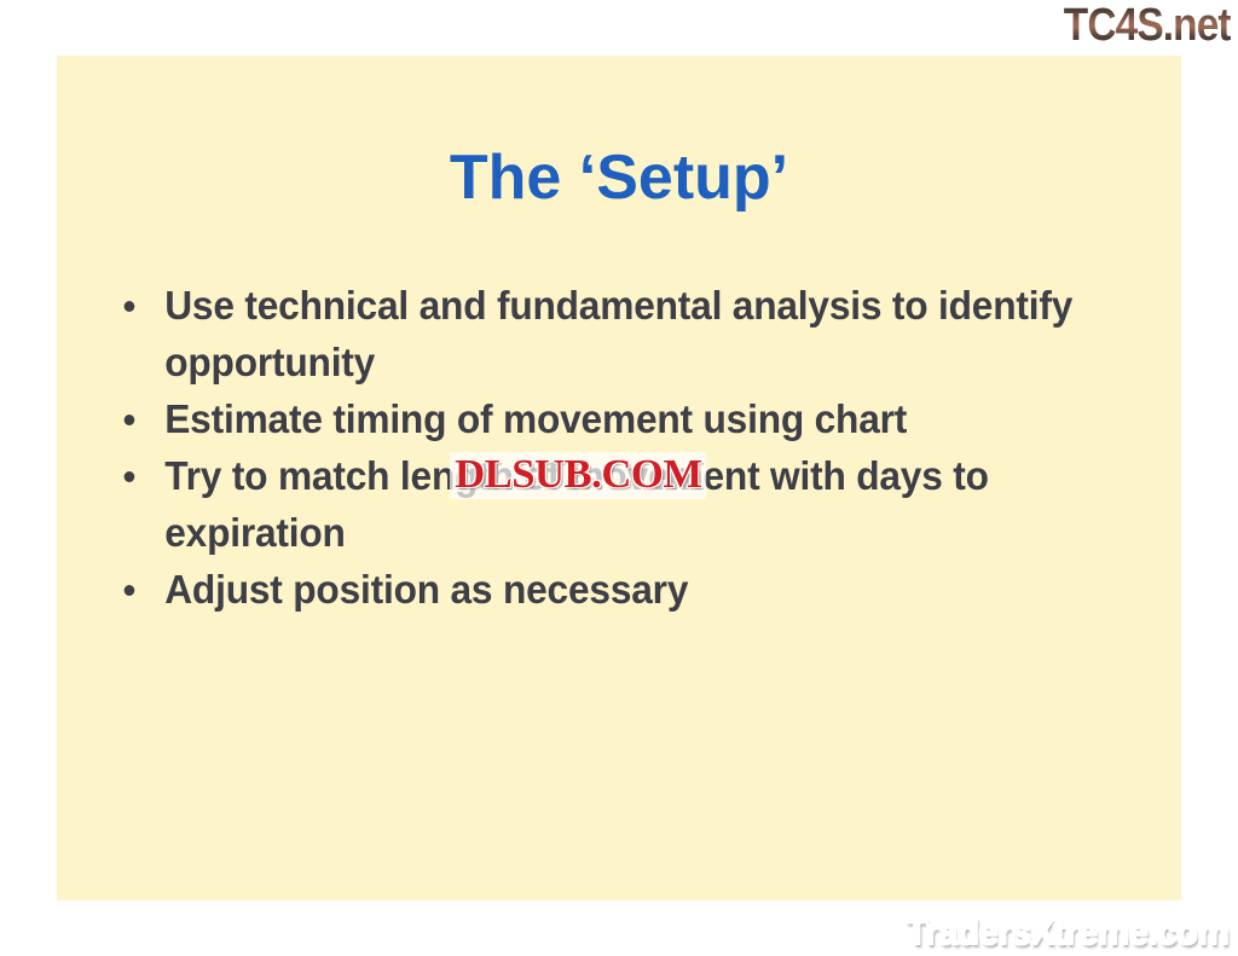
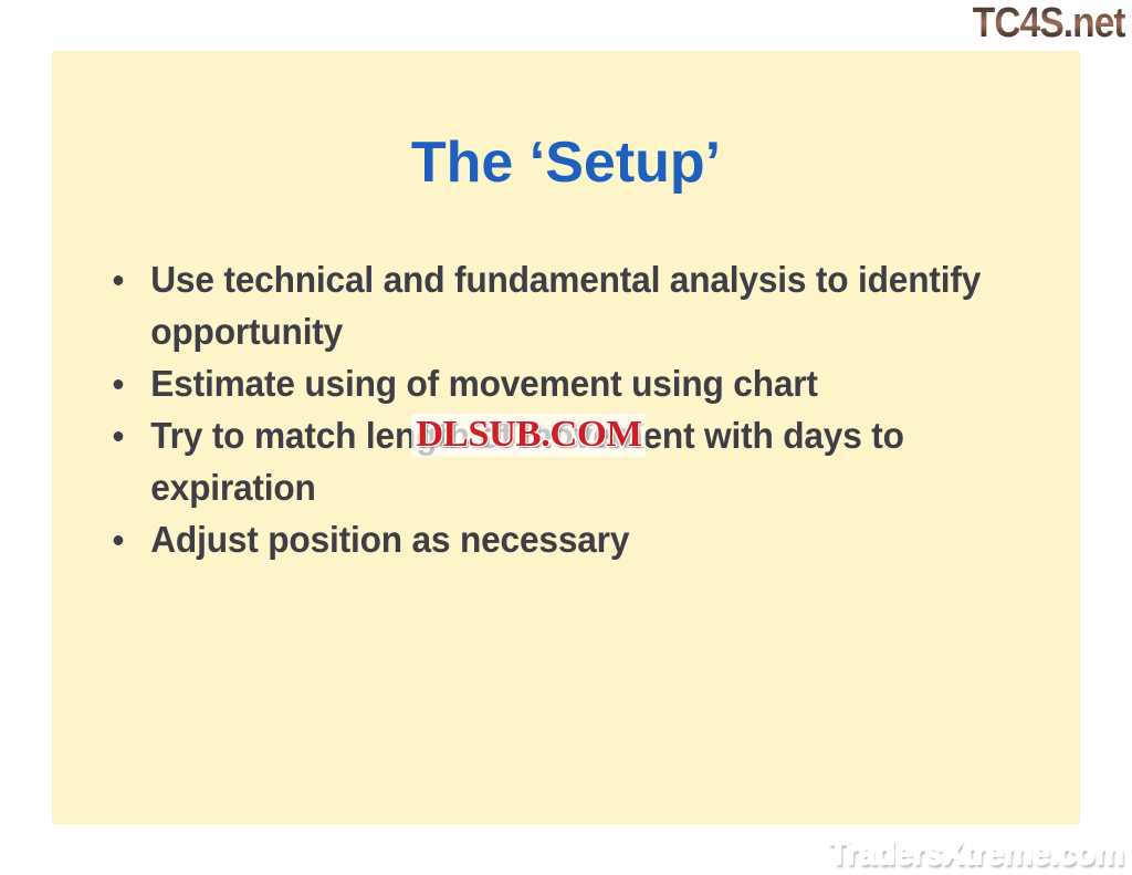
  TC4S.net
  The ‘Setup’
  Use technical and fundamental analysis to identify opportunity
- Estimate timing of movement using chart
+ Estimate using of movement using chart
  Try to match length of movement with days to expiration
  Adjust position as necessary
  DLSUB.COM
  TradersXtreme.com
